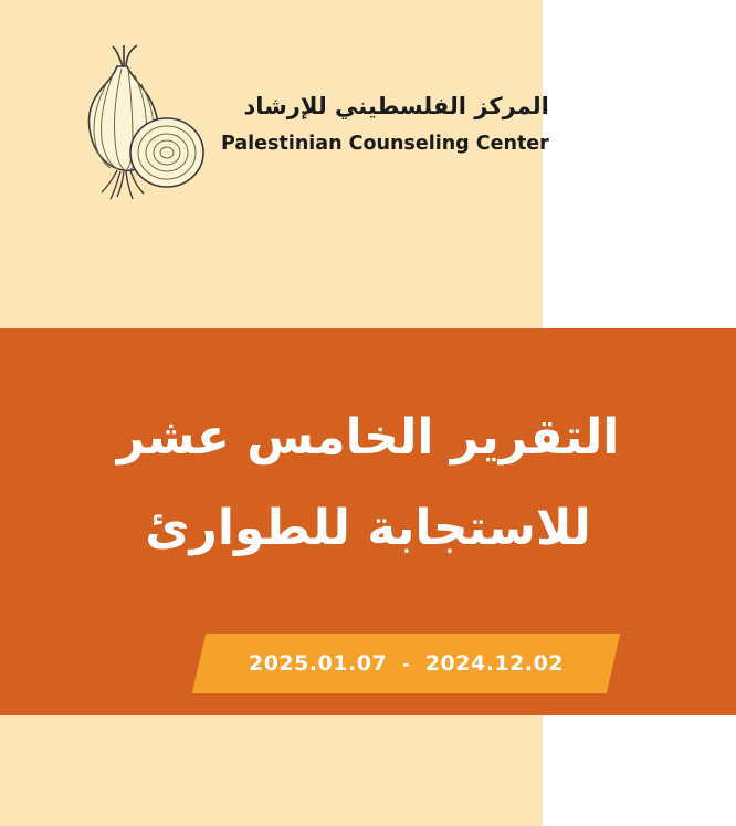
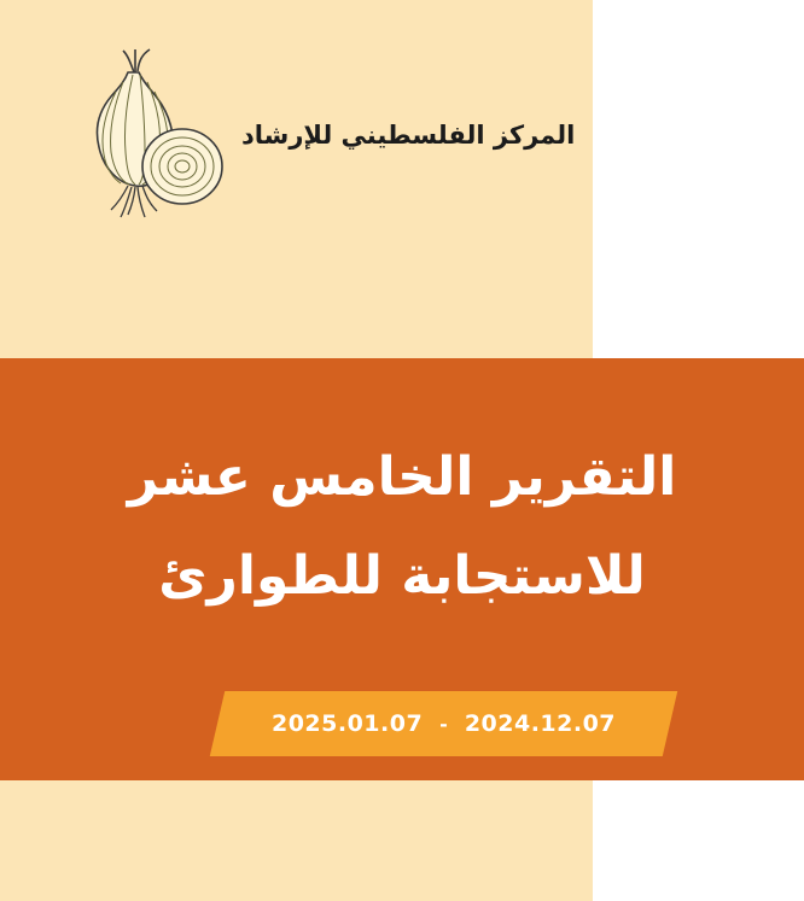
  المركز الفلسطيني للإرشاد
- Palestinian Counseling Center
  التقرير الخامس عشر
  للاستجابة للطوارئ
  2025.01.07
  -
- 2024.12.02
+ 2024.12.07
